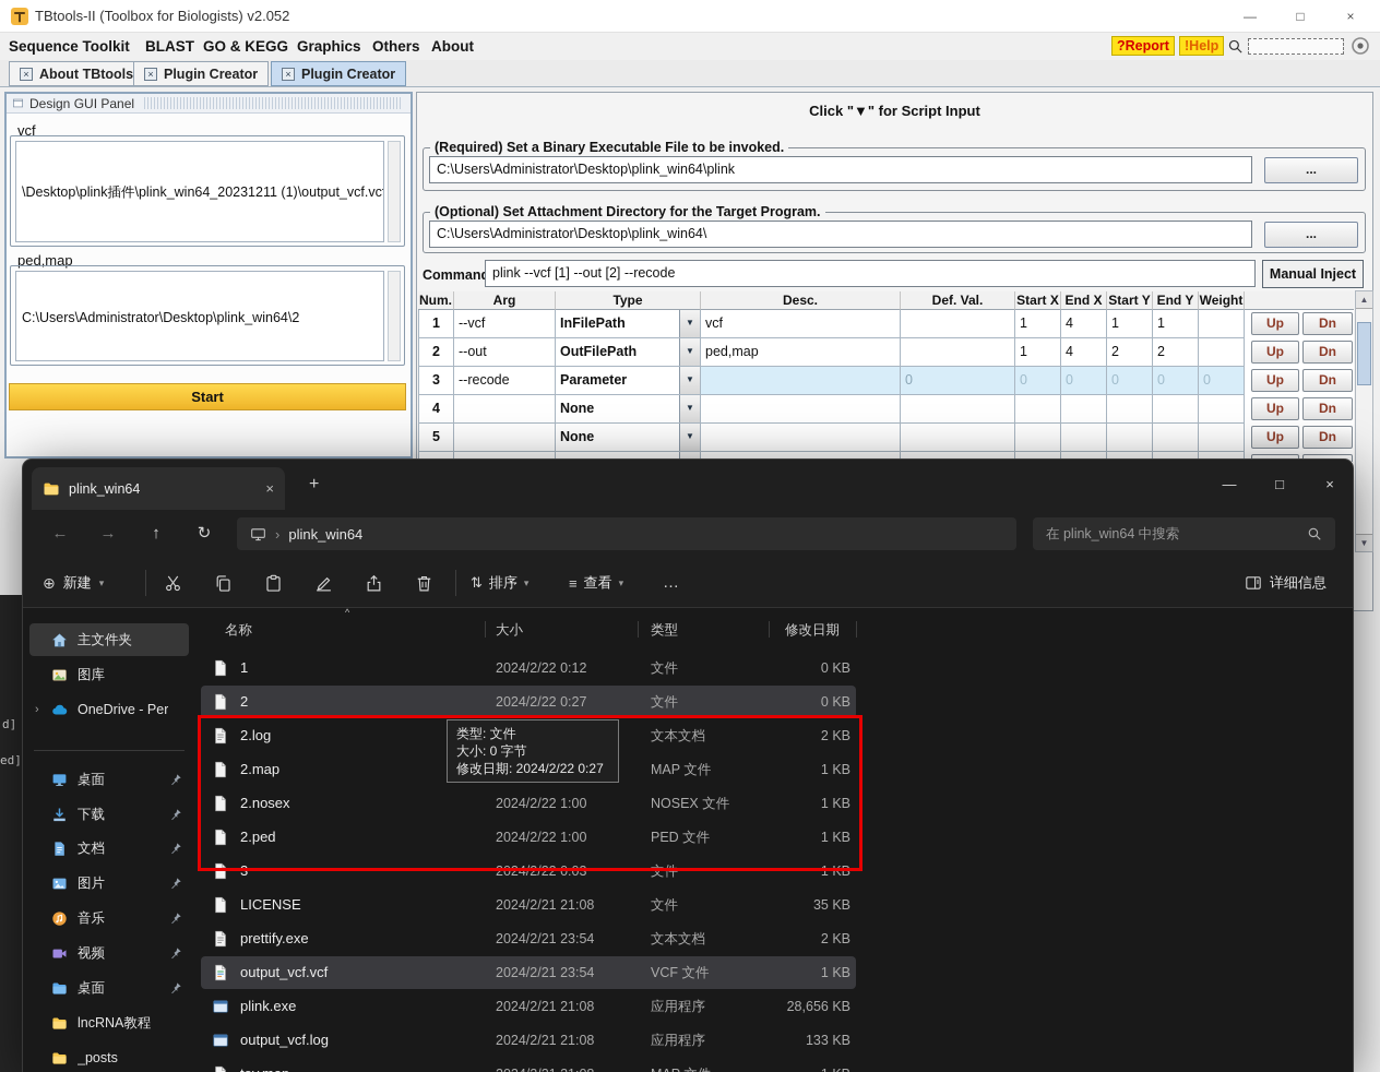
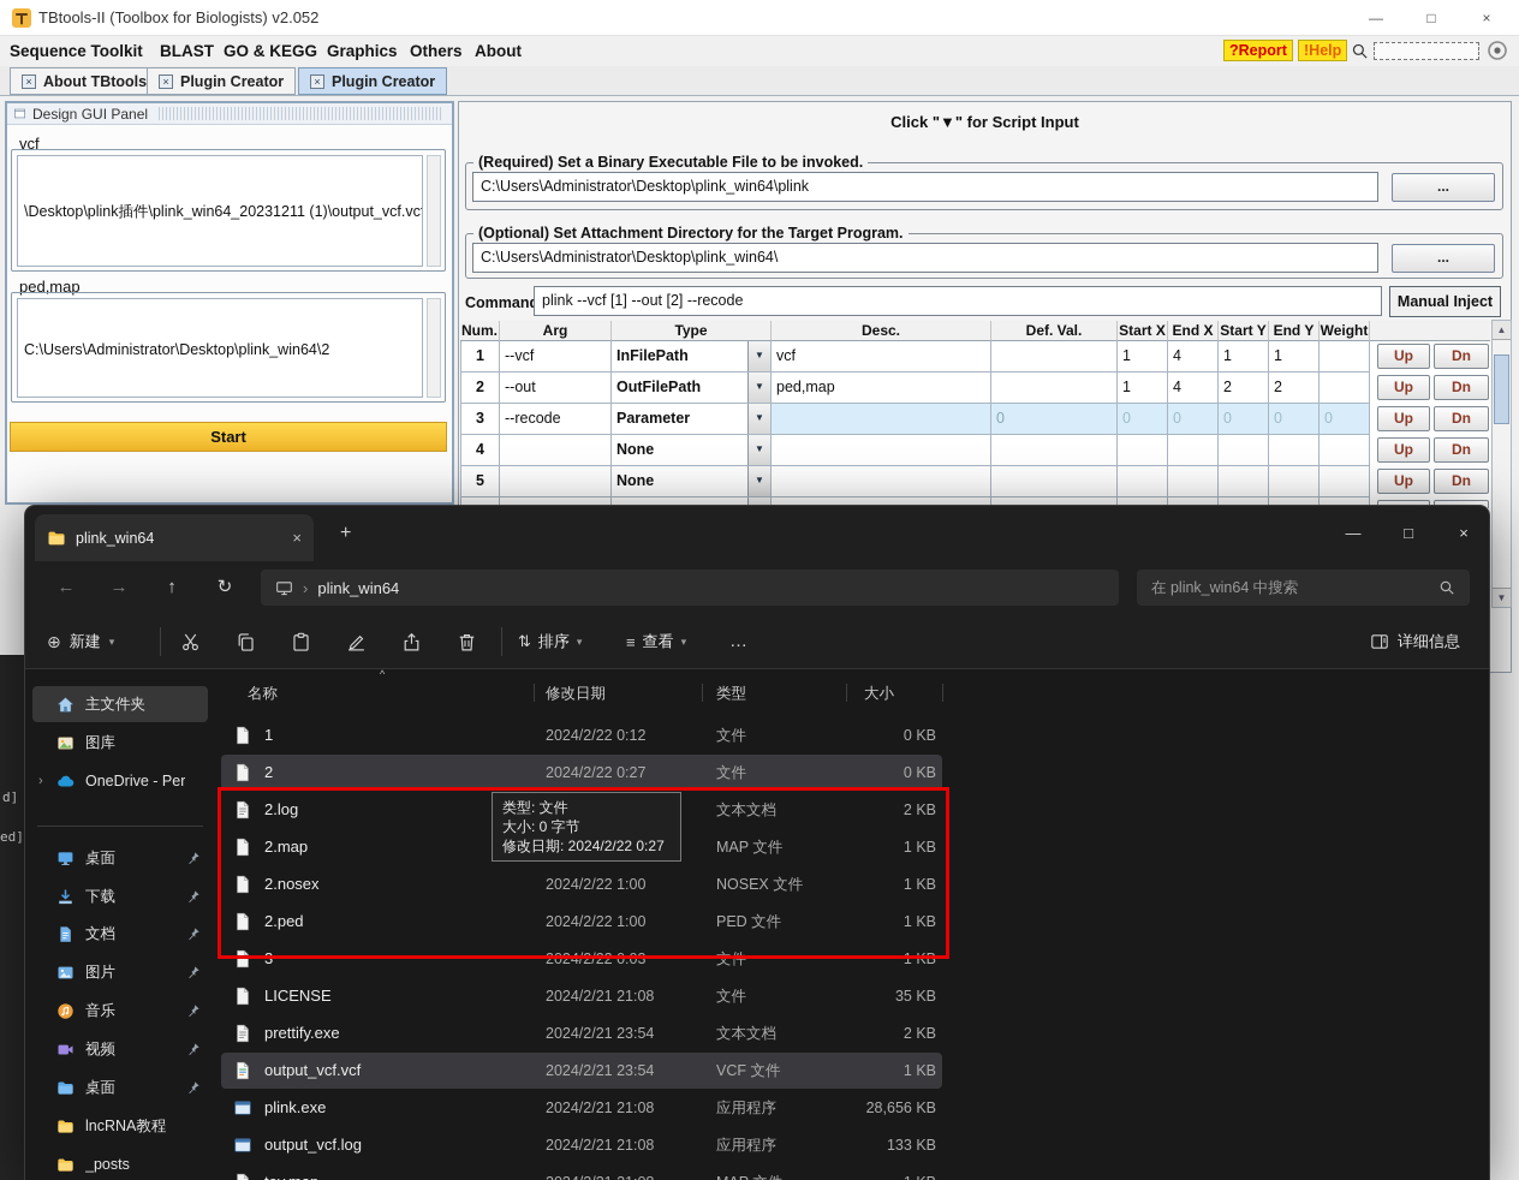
  TBtools-II (Toolbox for Biologists) v2.052
  —
  □
  ×
  Sequence Toolkit
  BLAST
  GO & KEGG
  Graphics
  Others
  About
  ?Report
  !Help
  ×
  About TBtools
  ×
  Plugin Creator
  ×
  Plugin Creator
  Design GUI Panel
  vcf
  \Desktop\plink插件\plink_win64_20231211 (1)\output_vcf.vc
  ped,map
  C:\Users\Administrator\Desktop\plink_win64\2
  Start
  Click "▼" for Script Input
  (Required) Set a Binary Executable File to be invoked.
  C:\Users\Administrator\Desktop\plink_win64\plink
  ...
  (Optional) Set Attachment Directory for the Target Program.
  C:\Users\Administrator\Desktop\plink_win64\
  ...
  Comman
  plink --vcf [1] --out [2] --recode
  Manual Inject
  Num.
  Arg
  Type
  Desc.
  Def. Val.
  Start X
  End X
  Start Y
  End Y
  Weight
  1
  --vcf
  InFilePath
  ▼
  vcf
  1
  4
  1
  1
  Up
  Dn
  2
  --out
  OutFilePath
  ▼
  ped,map
  1
  4
  2
  2
  Up
  Dn
  3
  --recode
  Parameter
  ▼
  0
  0
  0
  0
  0
  0
  Up
  Dn
  4
  None
  ▼
  Up
  Dn
  5
  None
  ▼
  Up
  Dn
  ▲
  ▼
  d]
  ed]
  plink_win64
  ×
  +
  —
  □
  ×
  ←
  →
  ↑
  ↻
  ›
  plink_win64
  在 plink_win64 中搜索
  ⊕
  新建
  ▾
  ⇅
  排序
  ▾
  ≡
  查看
  ▾
  …
  详细信息
  主文件夹
  图库
  ›
  OneDrive - Per
  桌面
  下载
  文档
  图片
  音乐
  视频
  桌面
  lncRNA教程
  _posts
  名称
  ^
- 大小
+ 修改日期
  类型
- 修改日期
+ 大小
  1
  2024/2/22 0:12
  文件
  0 KB
  2
  2024/2/22 0:27
  文件
  0 KB
  2.log
  文本文档
  2 KB
  2.map
  MAP 文件
  1 KB
  2.nosex
  2024/2/22 1:00
  NOSEX 文件
  1 KB
  2.ped
  2024/2/22 1:00
  PED 文件
  1 KB
  3
  2024/2/22 0:03
  文件
  1 KB
  LICENSE
  2024/2/21 21:08
  文件
  35 KB
  prettify.exe
  2024/2/21 23:54
  文本文档
  2 KB
  output_vcf.vcf
  2024/2/21 23:54
  VCF 文件
  1 KB
  plink.exe
  2024/2/21 21:08
  应用程序
  28,656 KB
  output_vcf.log
  2024/2/21 21:08
  应用程序
  133 KB
  类型: 文件
  大小: 0 字节
  修改日期: 2024/2/22 0:27
